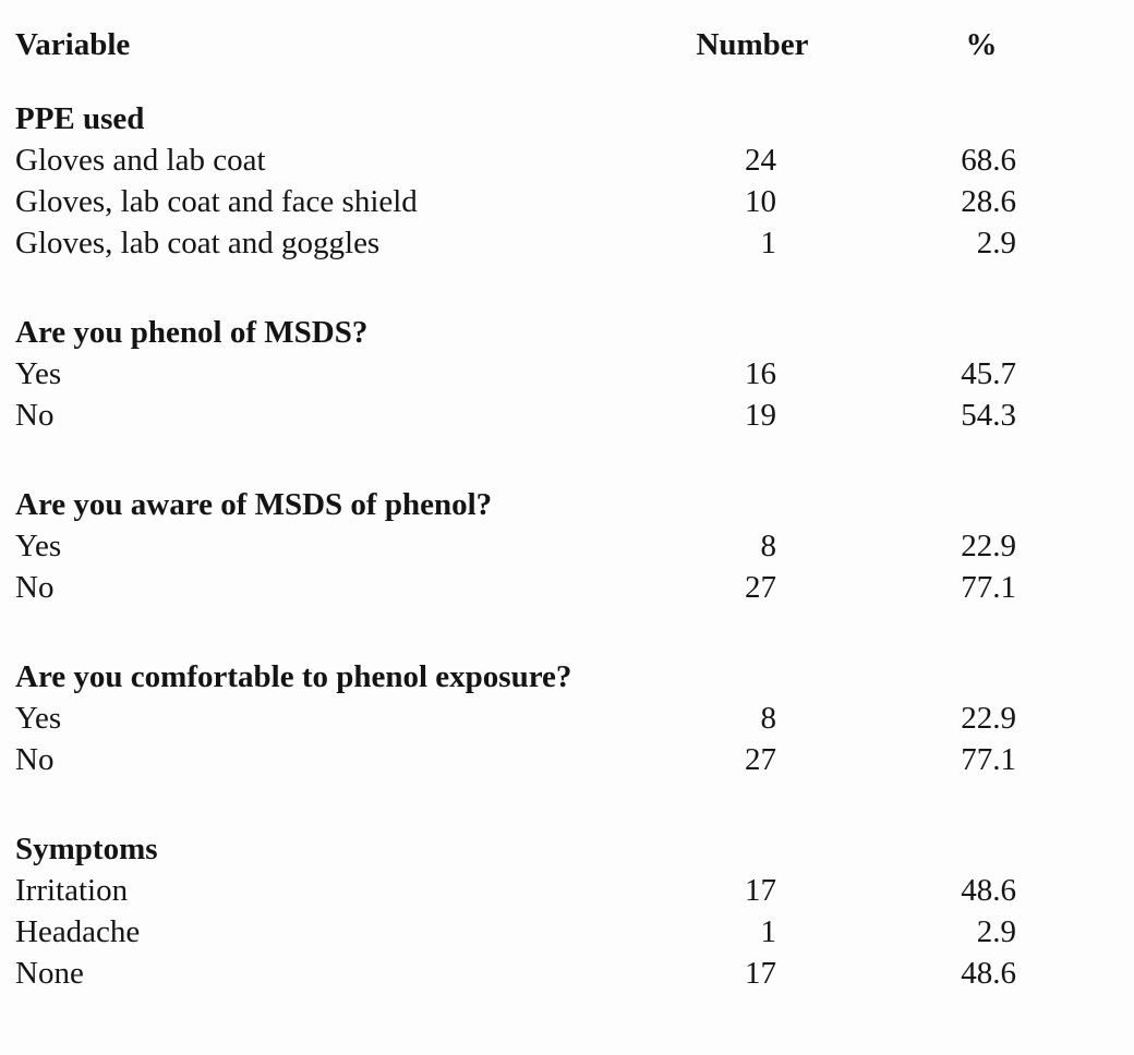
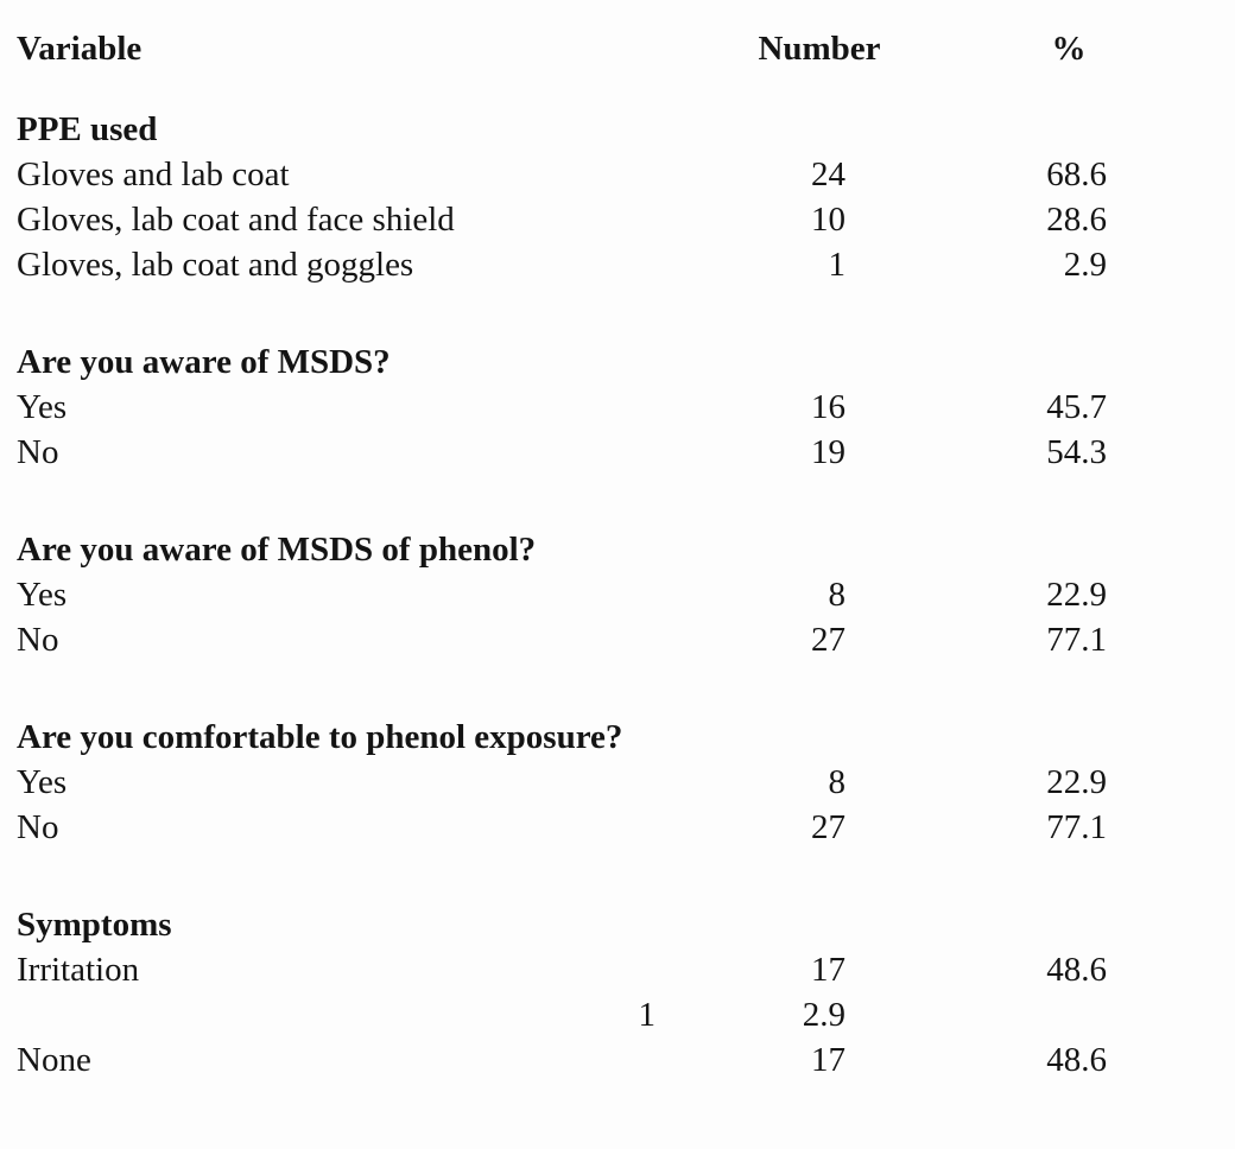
  Variable
  Number
  %
  PPE used
  Gloves and lab coat
  24
  68.6
  Gloves, lab coat and face shield
  10
  28.6
  Gloves, lab coat and goggles
  1
  2.9
- Are you phenol of MSDS?
+ Are you aware of MSDS?
  Yes
  16
  45.7
  No
  19
  54.3
  Are you aware of MSDS of phenol?
  Yes
  8
  22.9
  No
  27
  77.1
  Are you comfortable to phenol exposure?
  Yes
  8
  22.9
  No
  27
  77.1
  Symptoms
  Irritation
  17
  48.6
- Headache
  1
  2.9
  None
  17
  48.6
